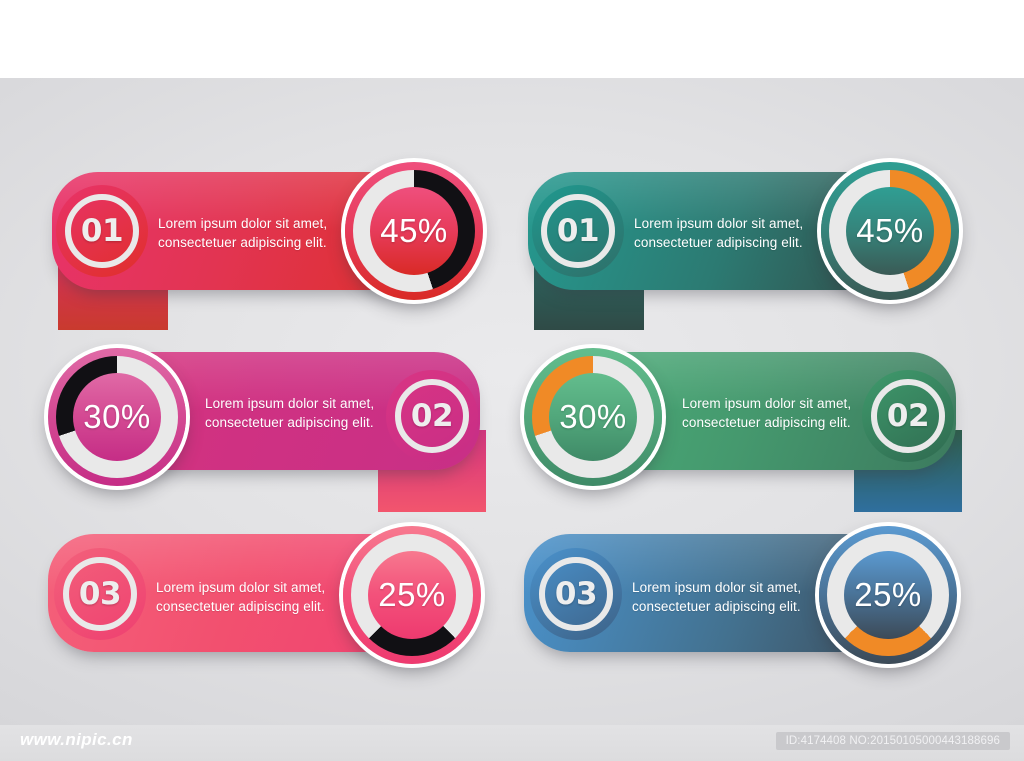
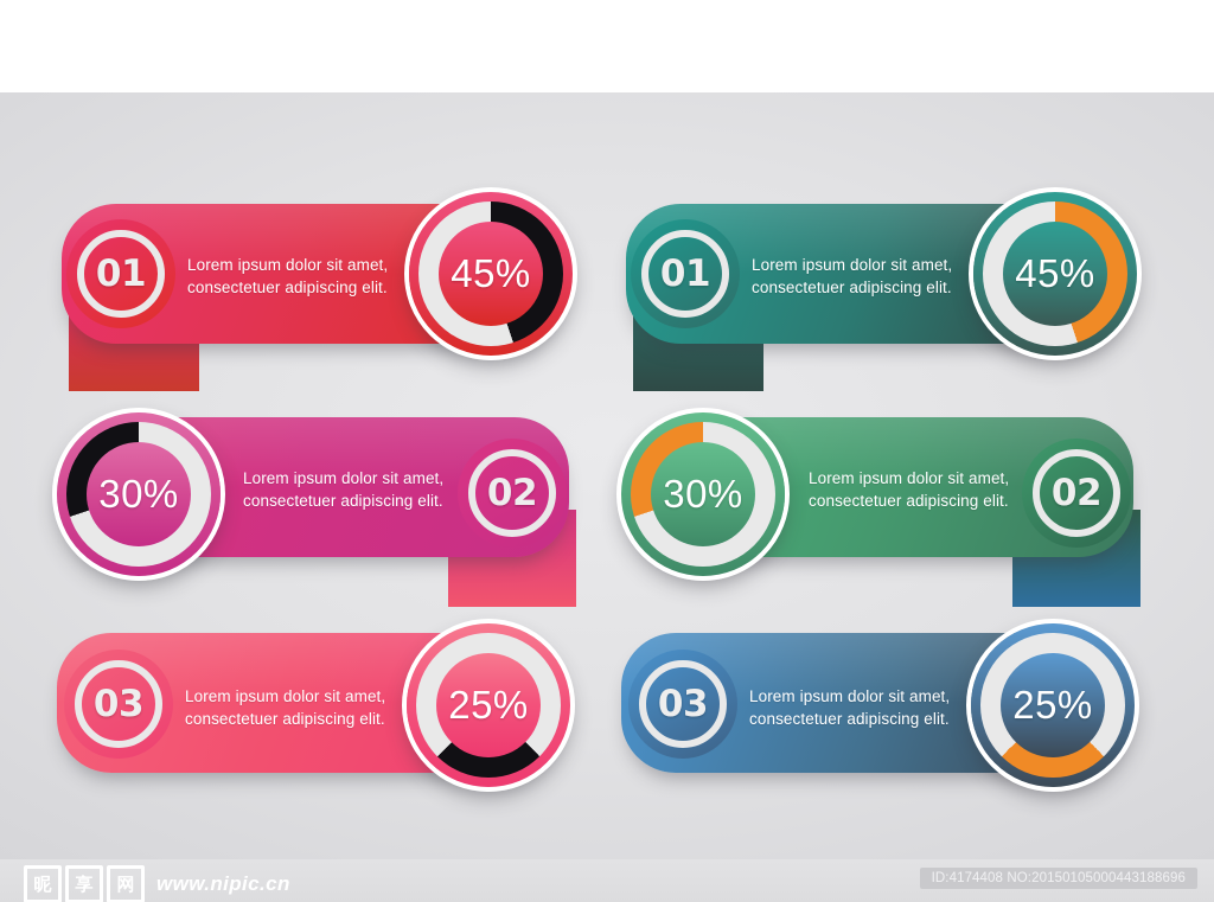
  01
  Lorem ipsum dolor sit amet,
  consectetuer adipiscing elit.
  45%
  30%
  Lorem ipsum dolor sit amet,
  consectetuer adipiscing elit.
  02
  03
  Lorem ipsum dolor sit amet,
  consectetuer adipiscing elit.
  25%
  01
  Lorem ipsum dolor sit amet,
  consectetuer adipiscing elit.
  45%
  30%
  Lorem ipsum dolor sit amet,
  consectetuer adipiscing elit.
  02
  03
  Lorem ipsum dolor sit amet,
  consectetuer adipiscing elit.
  25%
+ 昵
+ 享
+ 网
  www.nipic.cn
  ID:4174408 NO:20150105000443188696
